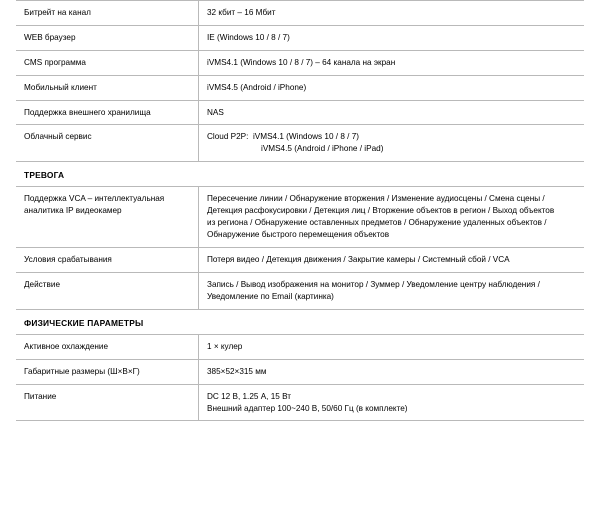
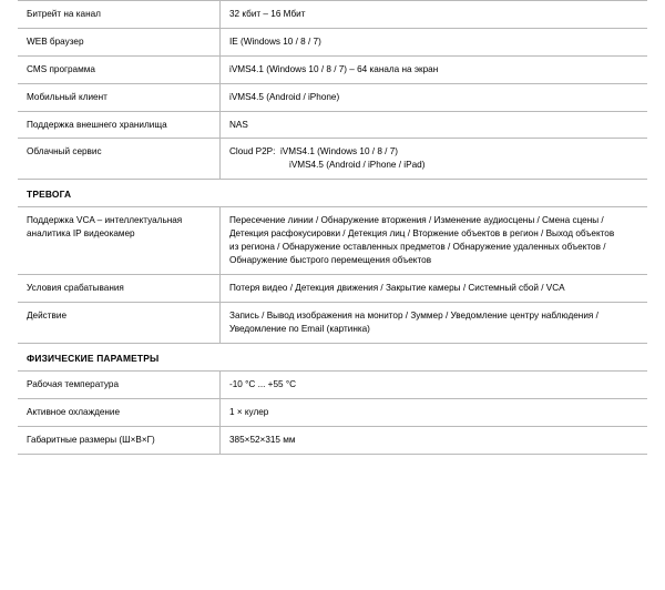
  Битрейт на канал	32 кбит – 16 Мбит
  WEB браузер	IE (Windows 10 / 8 / 7)
  CMS программа	iVMS4.1 (Windows 10 / 8 / 7) – 64 канала на экран
  Мобильный клиент	iVMS4.5 (Android / iPhone)
  Поддержка внешнего хранилища	NAS
  Облачный сервис	Cloud P2P: iVMS4.1 (Windows 10 / 8 / 7)iVMS4.5 (Android / iPhone / iPad)
  ТРЕВОГА
  Поддержка VCA – интеллектуальная аналитика IP видеокамер	Пересечение линии / Обнаружение вторжения / Изменение аудиосцены / Смена сцены /Детекция расфокусировки / Детекция лиц / Вторжение объектов в регион / Выход объектовиз региона / Обнаружение оставленных предметов / Обнаружение удаленных объектов /Обнаружение быстрого перемещения объектов
  Условия срабатывания	Потеря видео / Детекция движения / Закрытие камеры / Системный сбой / VCA
  Действие	Запись / Вывод изображения на монитор / Зуммер / Уведомление центру наблюдения /Уведомление по Email (картинка)
  ФИЗИЧЕСКИЕ ПАРАМЕТРЫ
+ Рабочая температура	-10 °C ... +55 °C
  Активное охлаждение	1 × кулер
  Габаритные размеры (Ш×В×Г)	385×52×315 мм
- Питание	DC 12 В, 1.25 А, 15 ВтВнешний адаптер 100~240 В, 50/60 Гц (в комплекте)
